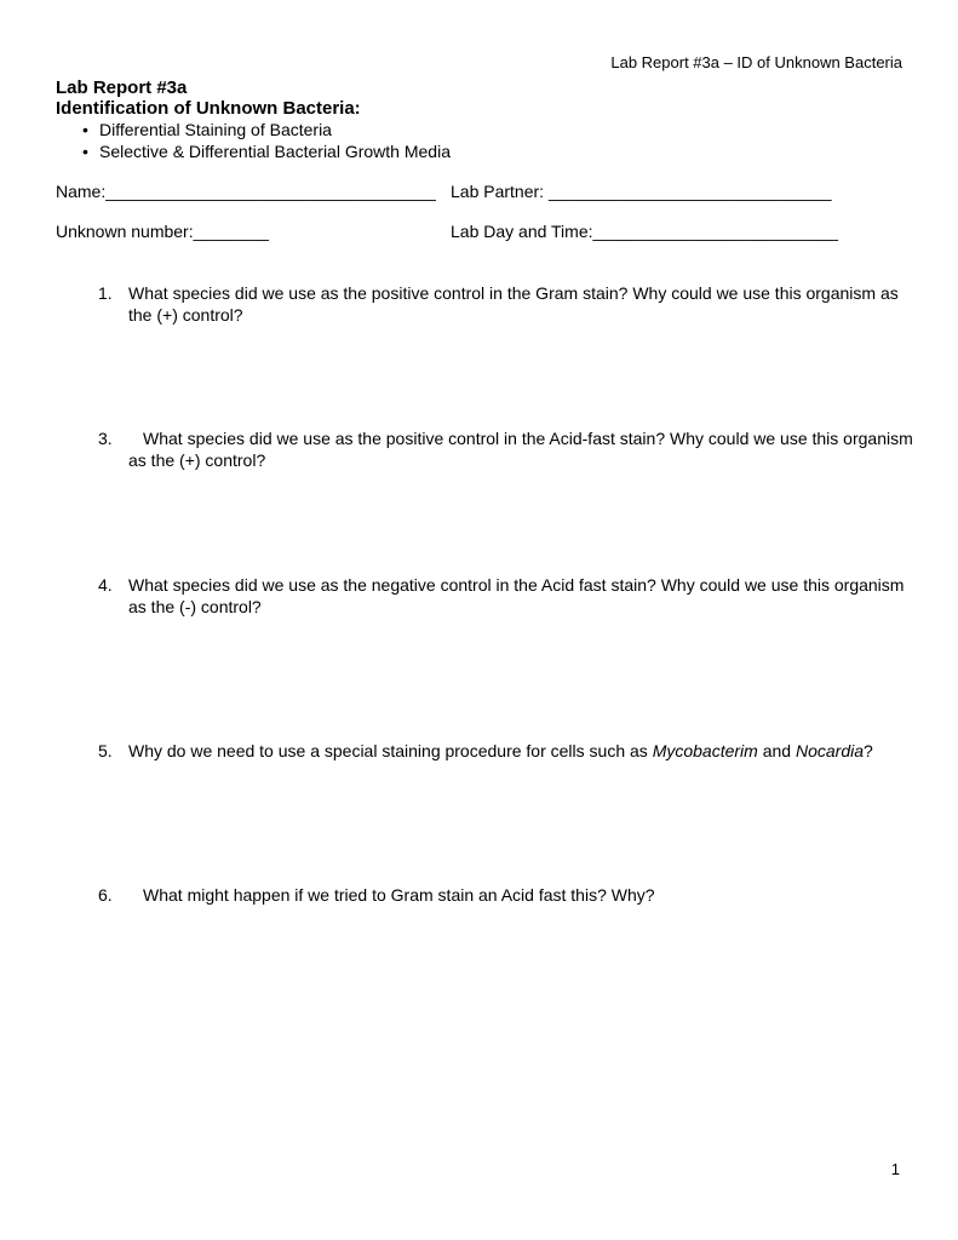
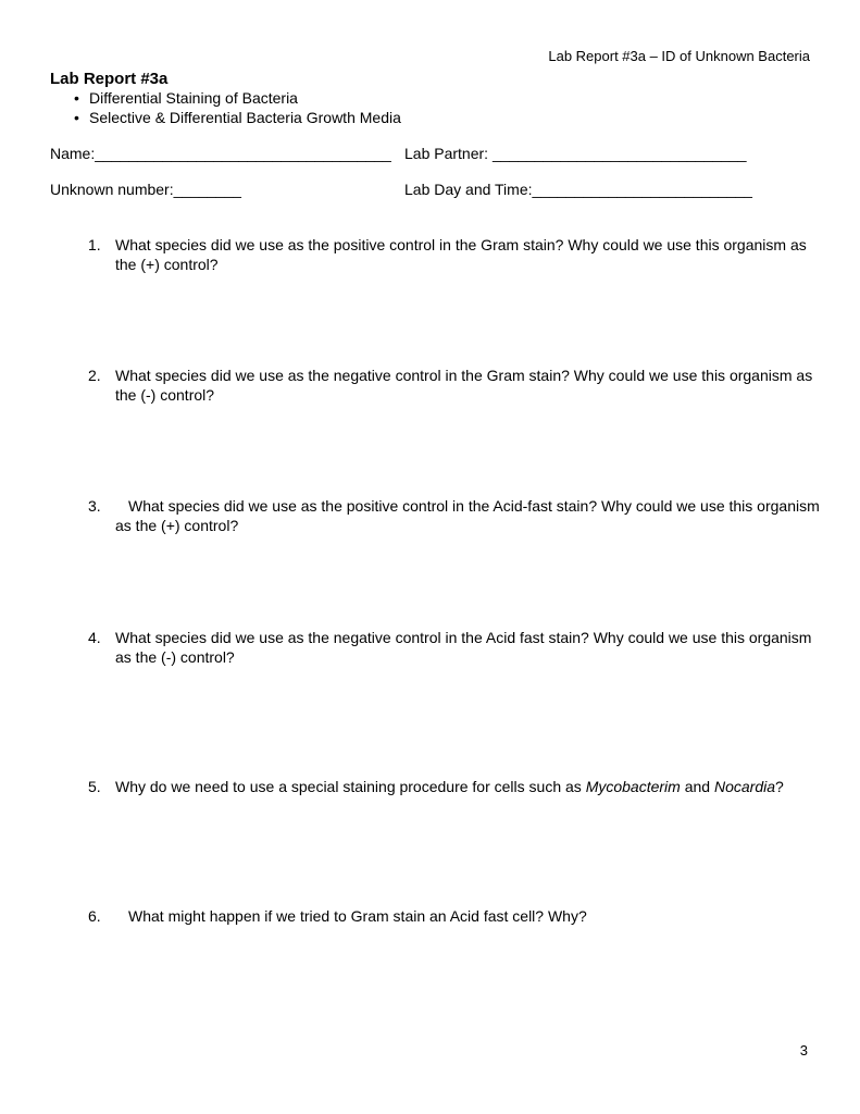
  Lab Report #3a – ID of Unknown Bacteria
  Lab Report #3a
- Identification of Unknown Bacteria:
  • Differential Staining of Bacteria
- • Selective & Differential Bacterial Growth Media
+ • Selective & Differential Bacteria Growth Media
  Name:___________________________________
  Lab Partner: ______________________________
  Unknown number:________
  Lab Day and Time:__________________________
  1.
  What species did we use as the positive control in the Gram stain? Why could we use this organism as the (+) control?
+ 2.
+ What species did we use as the negative control in the Gram stain? Why could we use this organism as the (-) control?
  3.
  What species did we use as the positive control in the Acid-fast stain? Why could we use this organism as the (+) control?
  4.
  What species did we use as the negative control in the Acid fast stain? Why could we use this organism as the (-) control?
  5.
  Why do we need to use a special staining procedure for cells such as Mycobacterim and Nocardia?
  6.
- What might happen if we tried to Gram stain an Acid fast this? Why?
+ What might happen if we tried to Gram stain an Acid fast cell? Why?
- 1
+ 3
